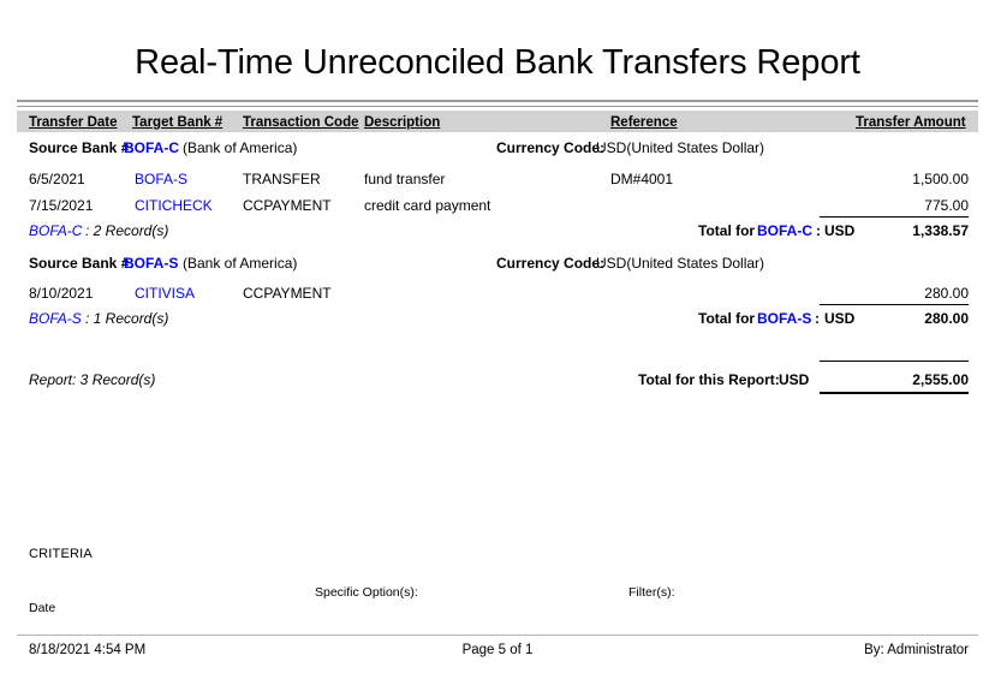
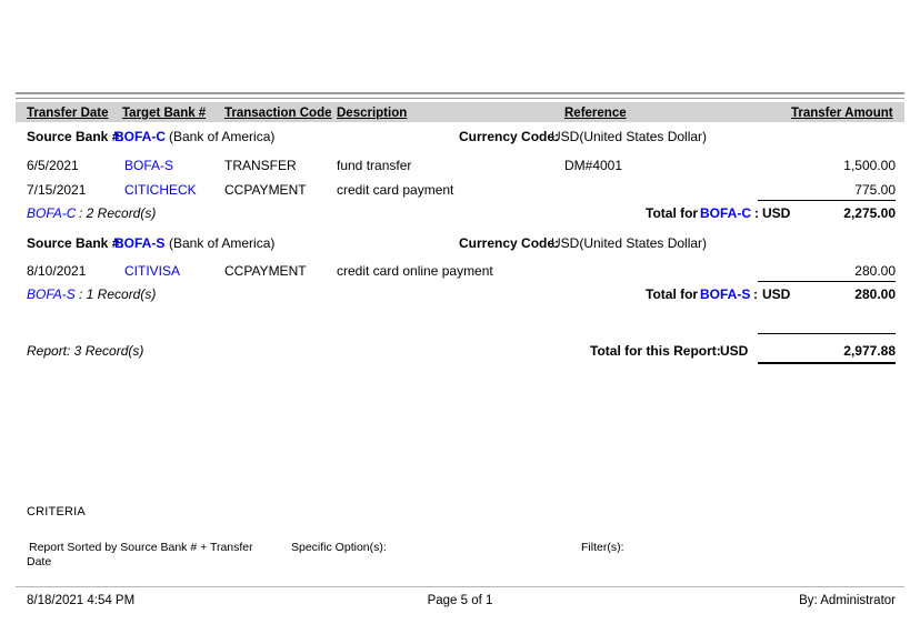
- Real-Time Unreconciled Bank Transfers Report
  Transfer Date
  Target Bank #
  Transaction Code
  Description
  Reference
  Transfer Amount
  Source Bank #:
  BOFA-C
  (Bank of America)
  Currency Code:
  USD(United States Dollar)
  6/5/2021
  BOFA-S
  TRANSFER
  fund transfer
  DM#4001
  1,500.00
  7/15/2021
  CITICHECK
  CCPAYMENT
  credit card payment
  775.00
  BOFA-C
  : 2 Record(s)
  Total for
  BOFA-C
  :
  USD
- 1,338.57
+ 2,275.00
  Source Bank #:
  BOFA-S
  (Bank of America)
  Currency Code:
  USD(United States Dollar)
  8/10/2021
  CITIVISA
  CCPAYMENT
+ credit card online payment
  280.00
  BOFA-S
  : 1 Record(s)
  Total for
  BOFA-S
  :
  USD
  280.00
  Report: 3 Record(s)
  Total for this Report:
  USD
- 2,555.00
+ 2,977.88
  CRITERIA
+ Report Sorted by Source Bank # + Transfer
  Date
  Specific Option(s):
  Filter(s):
  8/18/2021 4:54 PM
  Page 5 of 1
  By: Administrator
